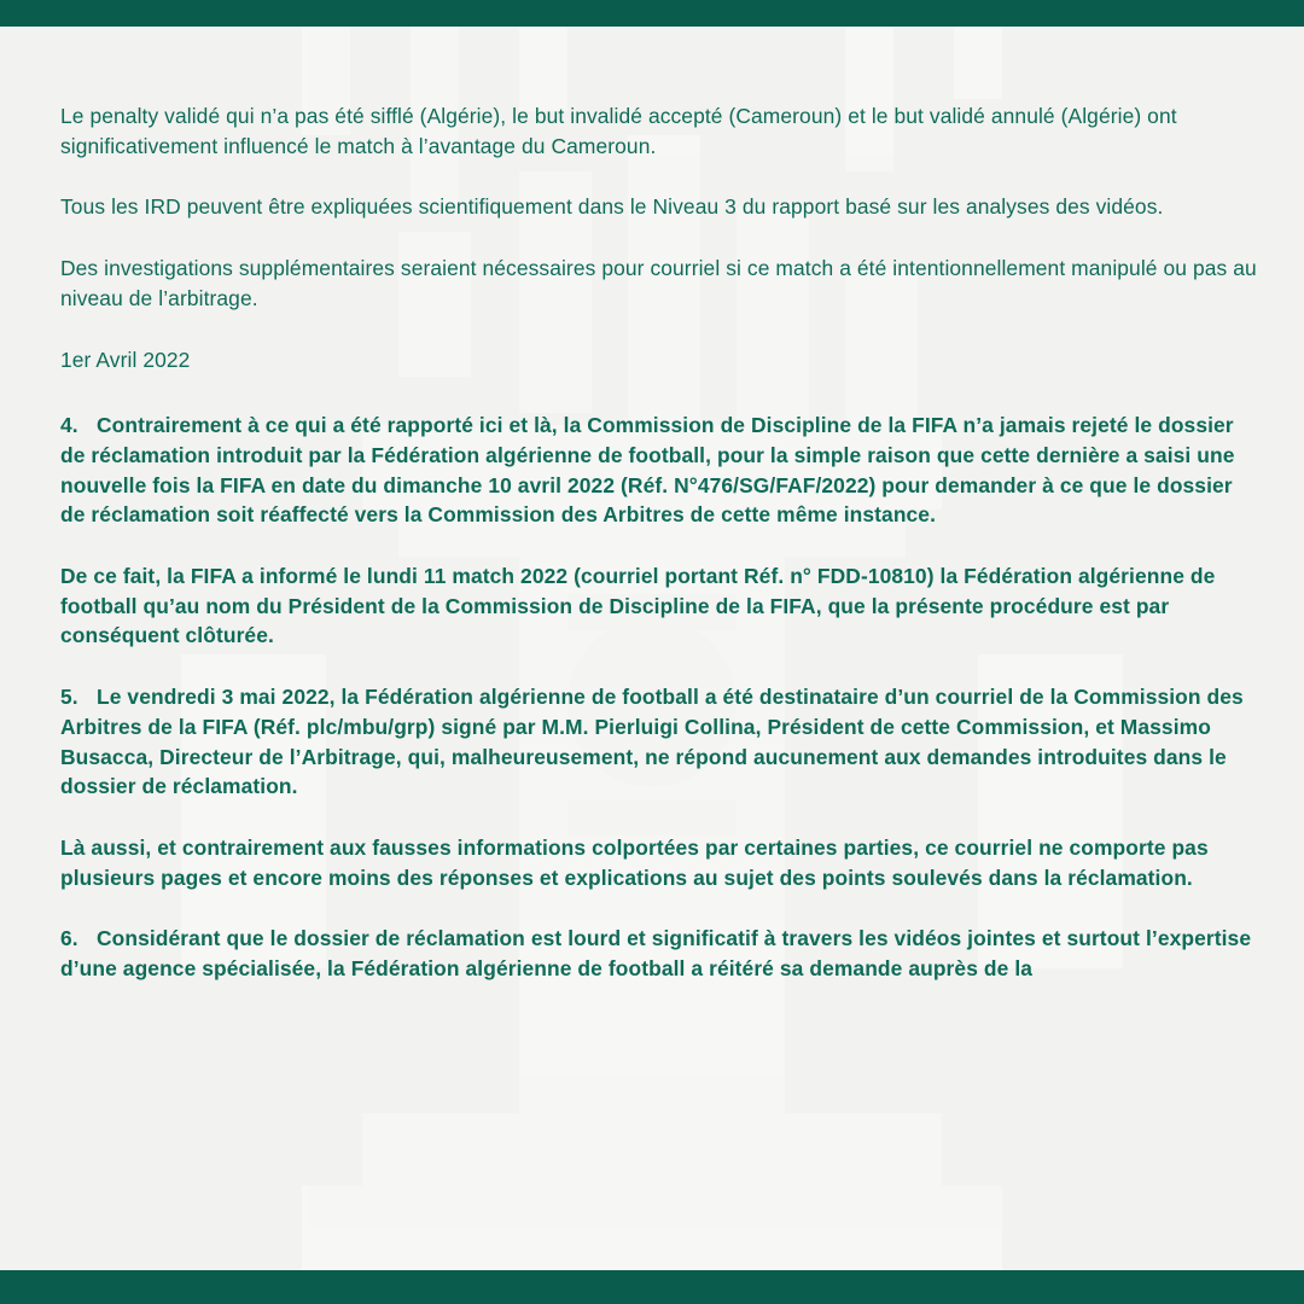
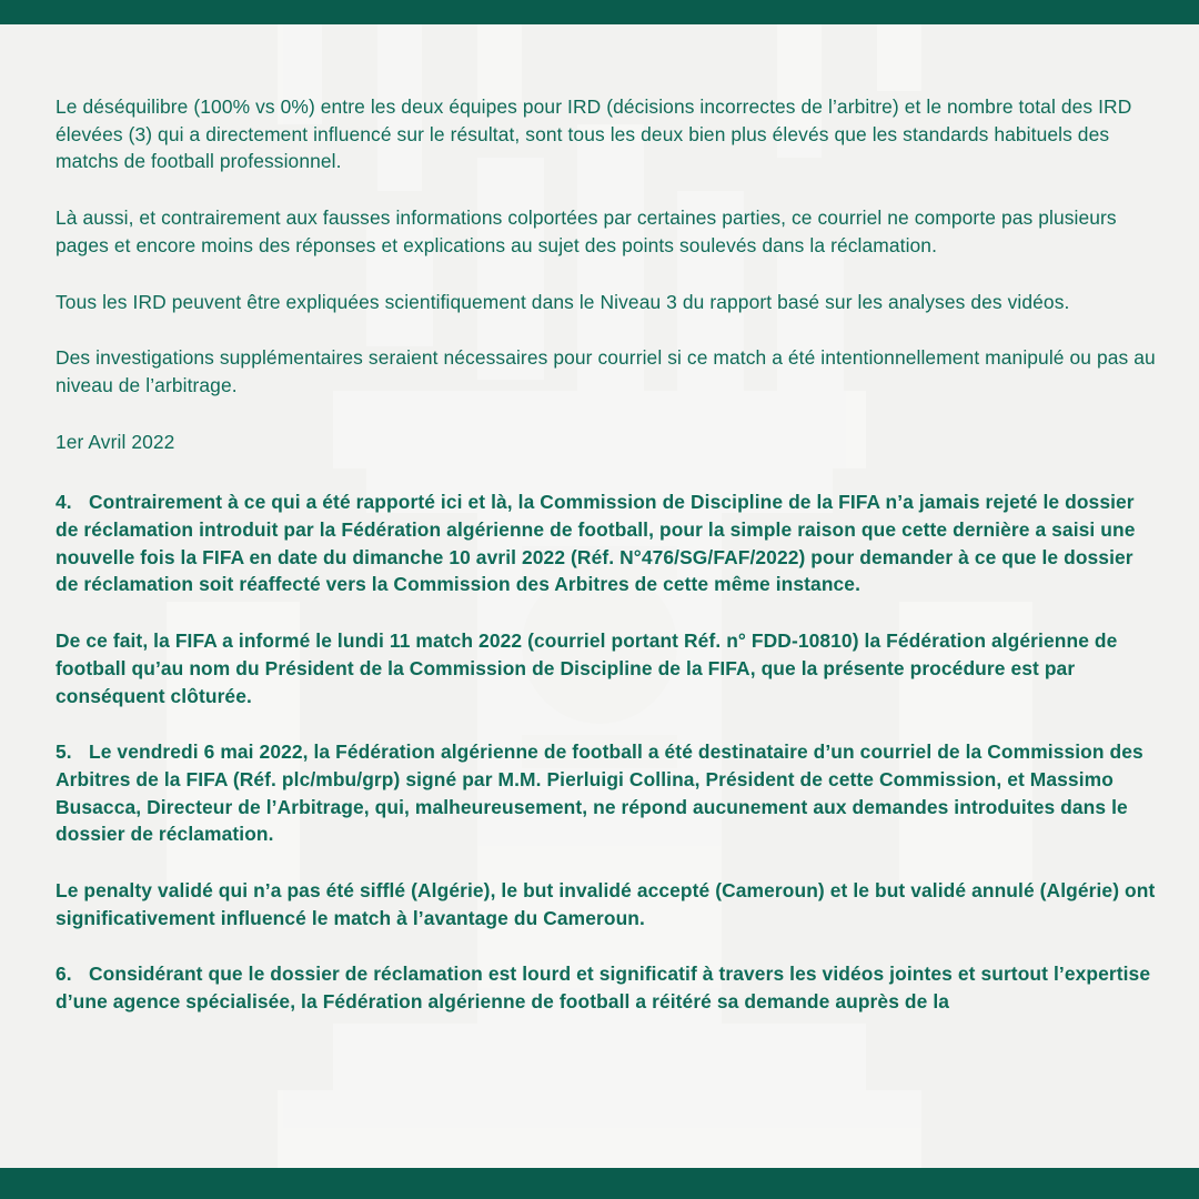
+ Le déséquilibre (100% vs 0%) entre les deux équipes pour IRD (décisions incorrectes de l’arbitre) et le nombre total des IRD élevées (3) qui a directement influencé sur le résultat, sont tous les deux bien plus élevés que les standards habituels des matchs de football professionnel.
- Le penalty validé qui n’a pas été sifflé (Algérie), le but invalidé accepté (Cameroun) et le but validé annulé (Algérie) ont significativement influencé le match à l’avantage du Cameroun.
+ Là aussi, et contrairement aux fausses informations colportées par certaines parties, ce courriel ne comporte pas plusieurs pages et encore moins des réponses et explications au sujet des points soulevés dans la réclamation.
  Tous les IRD peuvent être expliquées scientifiquement dans le Niveau 3 du rapport basé sur les analyses des vidéos.
  Des investigations supplémentaires seraient nécessaires pour courriel si ce match a été intentionnellement manipulé ou pas au niveau de l’arbitrage.
  1er Avril 2022
  4. Contrairement à ce qui a été rapporté ici et là, la Commission de Discipline de la FIFA n’a jamais rejeté le dossier de réclamation introduit par la Fédération algérienne de football, pour la simple raison que cette dernière a saisi une nouvelle fois la FIFA en date du dimanche 10 avril 2022 (Réf. N°476/SG/FAF/2022) pour demander à ce que le dossier de réclamation soit réaffecté vers la Commission des Arbitres de cette même instance.
  De ce fait, la FIFA a informé le lundi 11 match 2022 (courriel portant Réf. n° FDD-10810) la Fédération algérienne de football qu’au nom du Président de la Commission de Discipline de la FIFA, que la présente procédure est par conséquent clôturée.
- 5. Le vendredi 3 mai 2022, la Fédération algérienne de football a été destinataire d’un courriel de la Commission des Arbitres de la FIFA (Réf. plc/mbu/grp) signé par M.M. Pierluigi Collina, Président de cette Commission, et Massimo Busacca, Directeur de l’Arbitrage, qui, malheureusement, ne répond aucunement aux demandes introduites dans le dossier de réclamation.
+ 5. Le vendredi 6 mai 2022, la Fédération algérienne de football a été destinataire d’un courriel de la Commission des Arbitres de la FIFA (Réf. plc/mbu/grp) signé par M.M. Pierluigi Collina, Président de cette Commission, et Massimo Busacca, Directeur de l’Arbitrage, qui, malheureusement, ne répond aucunement aux demandes introduites dans le dossier de réclamation.
- Là aussi, et contrairement aux fausses informations colportées par certaines parties, ce courriel ne comporte pas plusieurs pages et encore moins des réponses et explications au sujet des points soulevés dans la réclamation.
+ Le penalty validé qui n’a pas été sifflé (Algérie), le but invalidé accepté (Cameroun) et le but validé annulé (Algérie) ont significativement influencé le match à l’avantage du Cameroun.
  6. Considérant que le dossier de réclamation est lourd et significatif à travers les vidéos jointes et surtout l’expertise d’une agence spécialisée, la Fédération algérienne de football a réitéré sa demande auprès de la
